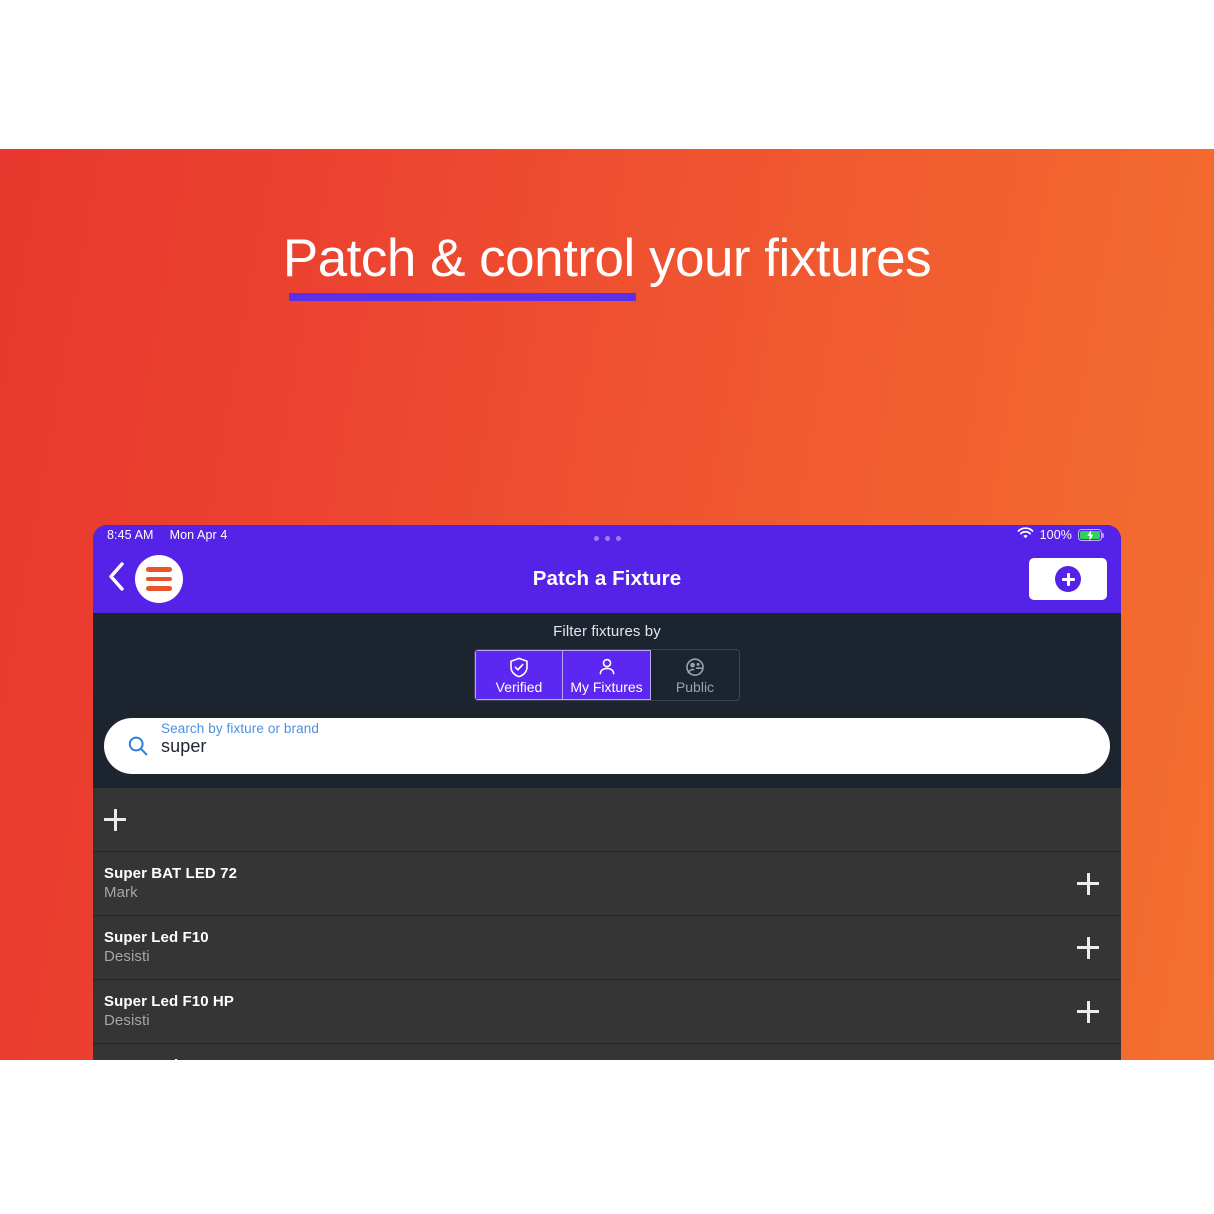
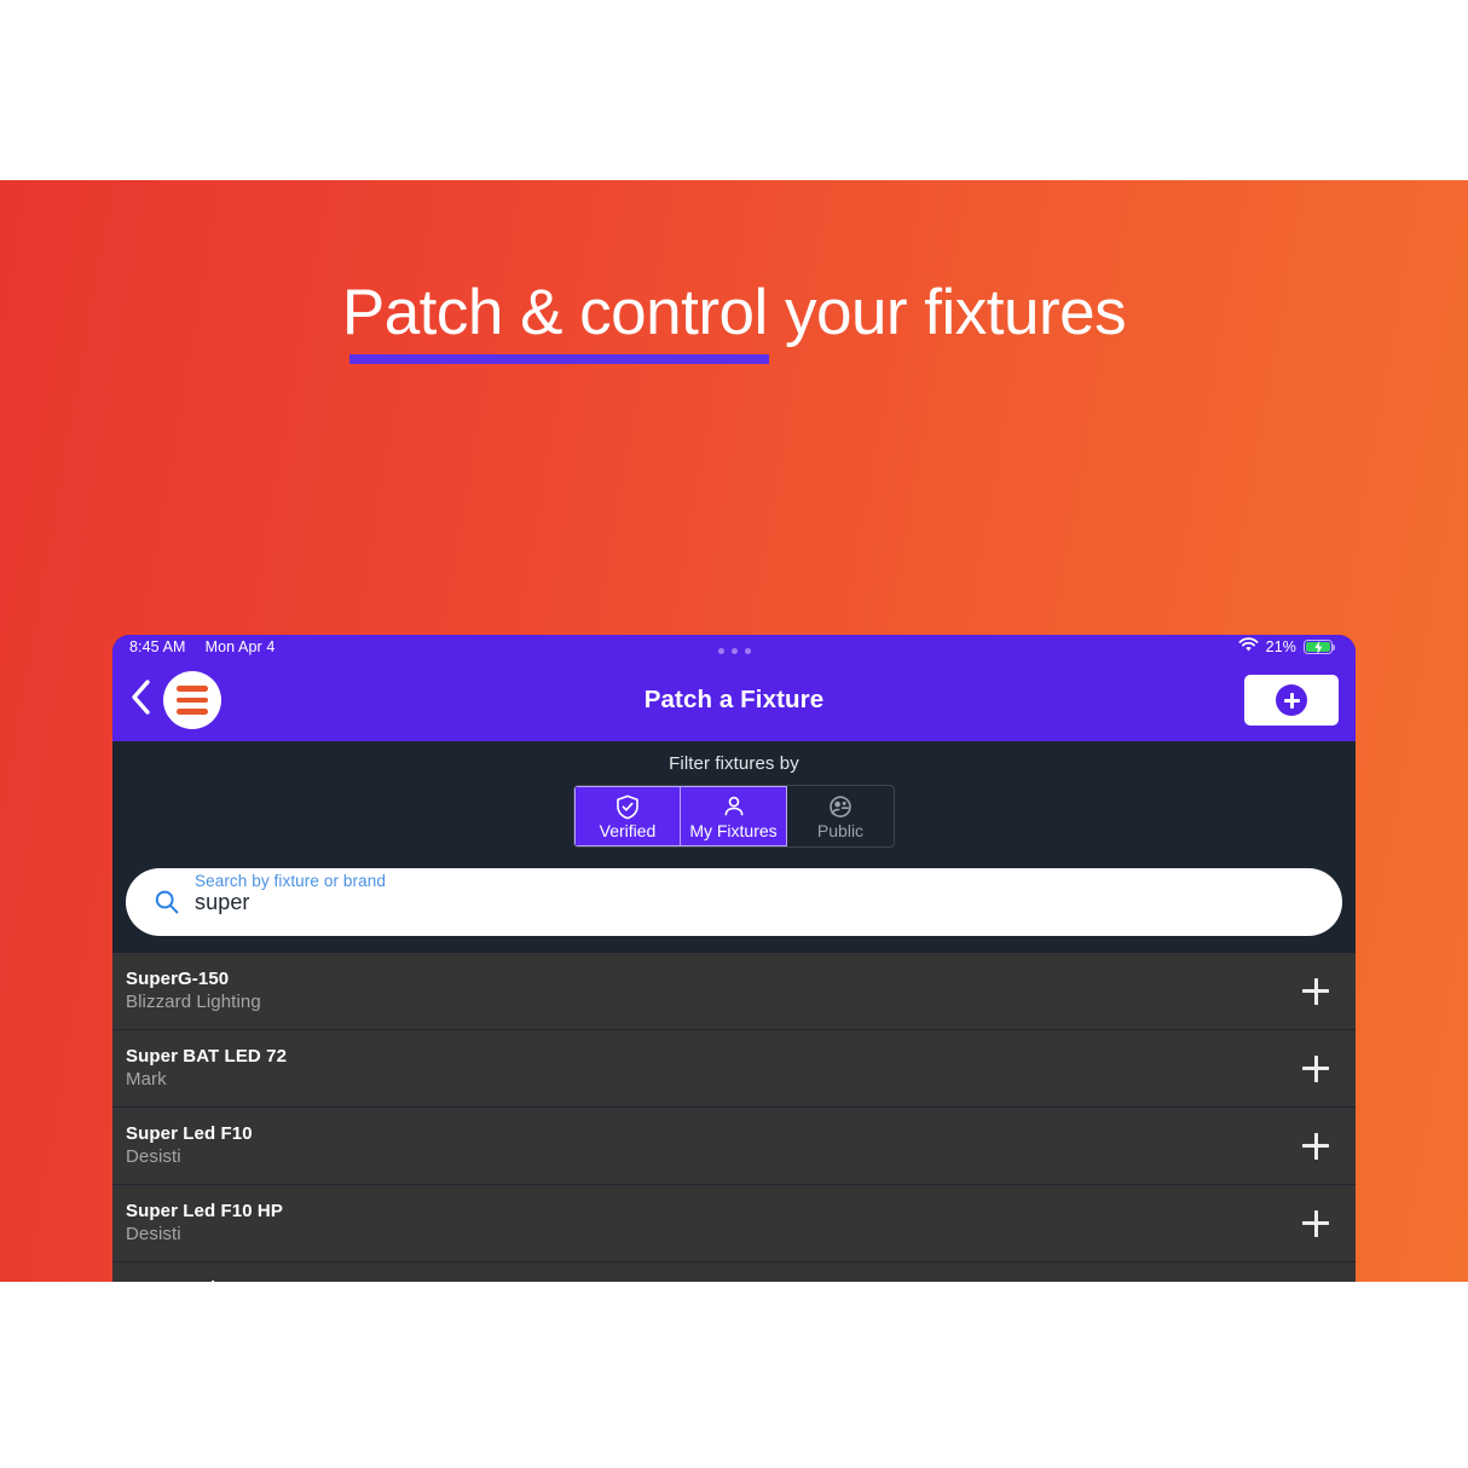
  Patch & control your fixtures
  8:45 AM
  Mon Apr 4
- 100%
+ 21%
  Patch a Fixture
  Filter fixtures by
  Verified
  My Fixtures
  Public
  Search by fixture or brand
  super
+ SuperG-150
+ Blizzard Lighting
  Super BAT LED 72
  Mark
  Super Led F10
  Desisti
  Super Led F10 HP
  Desisti
